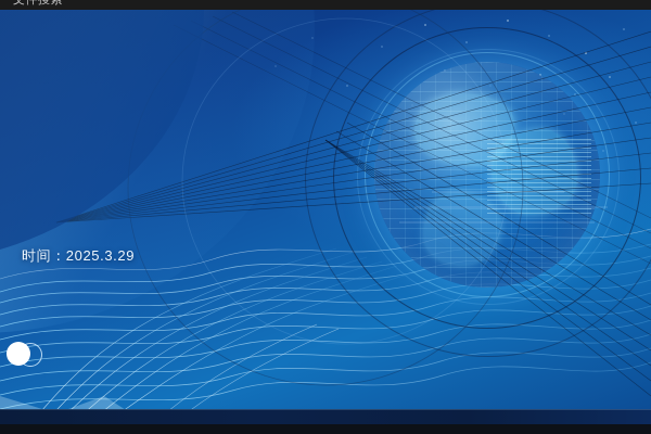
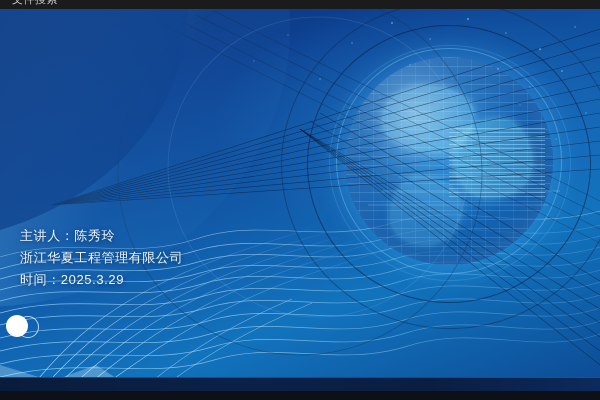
  文件搜索
+ 主讲人：陈秀玲
+ 浙江华夏工程管理有限公司
  时间：2025.3.29
